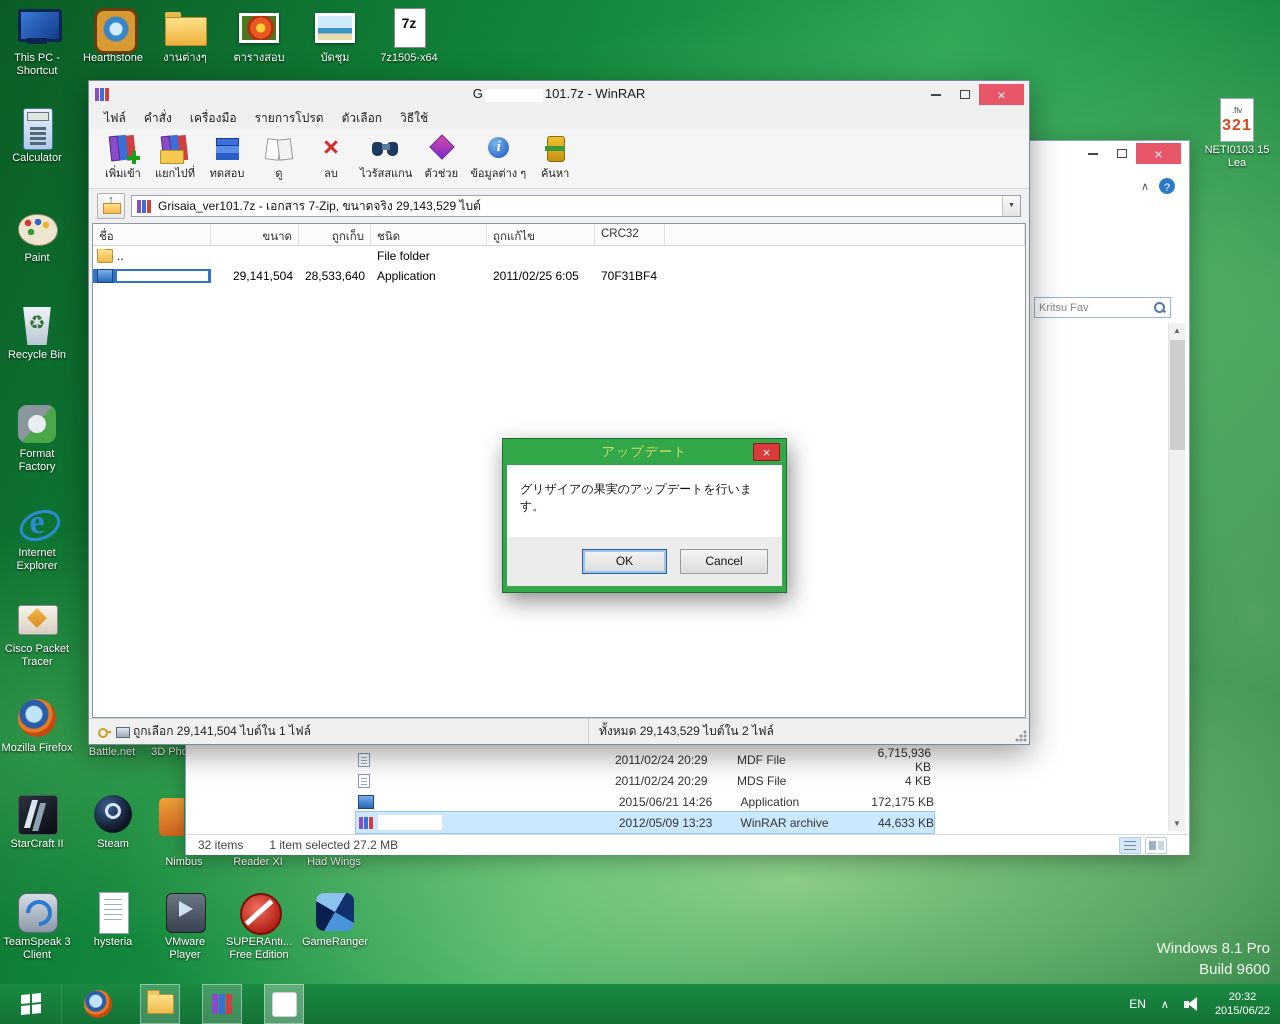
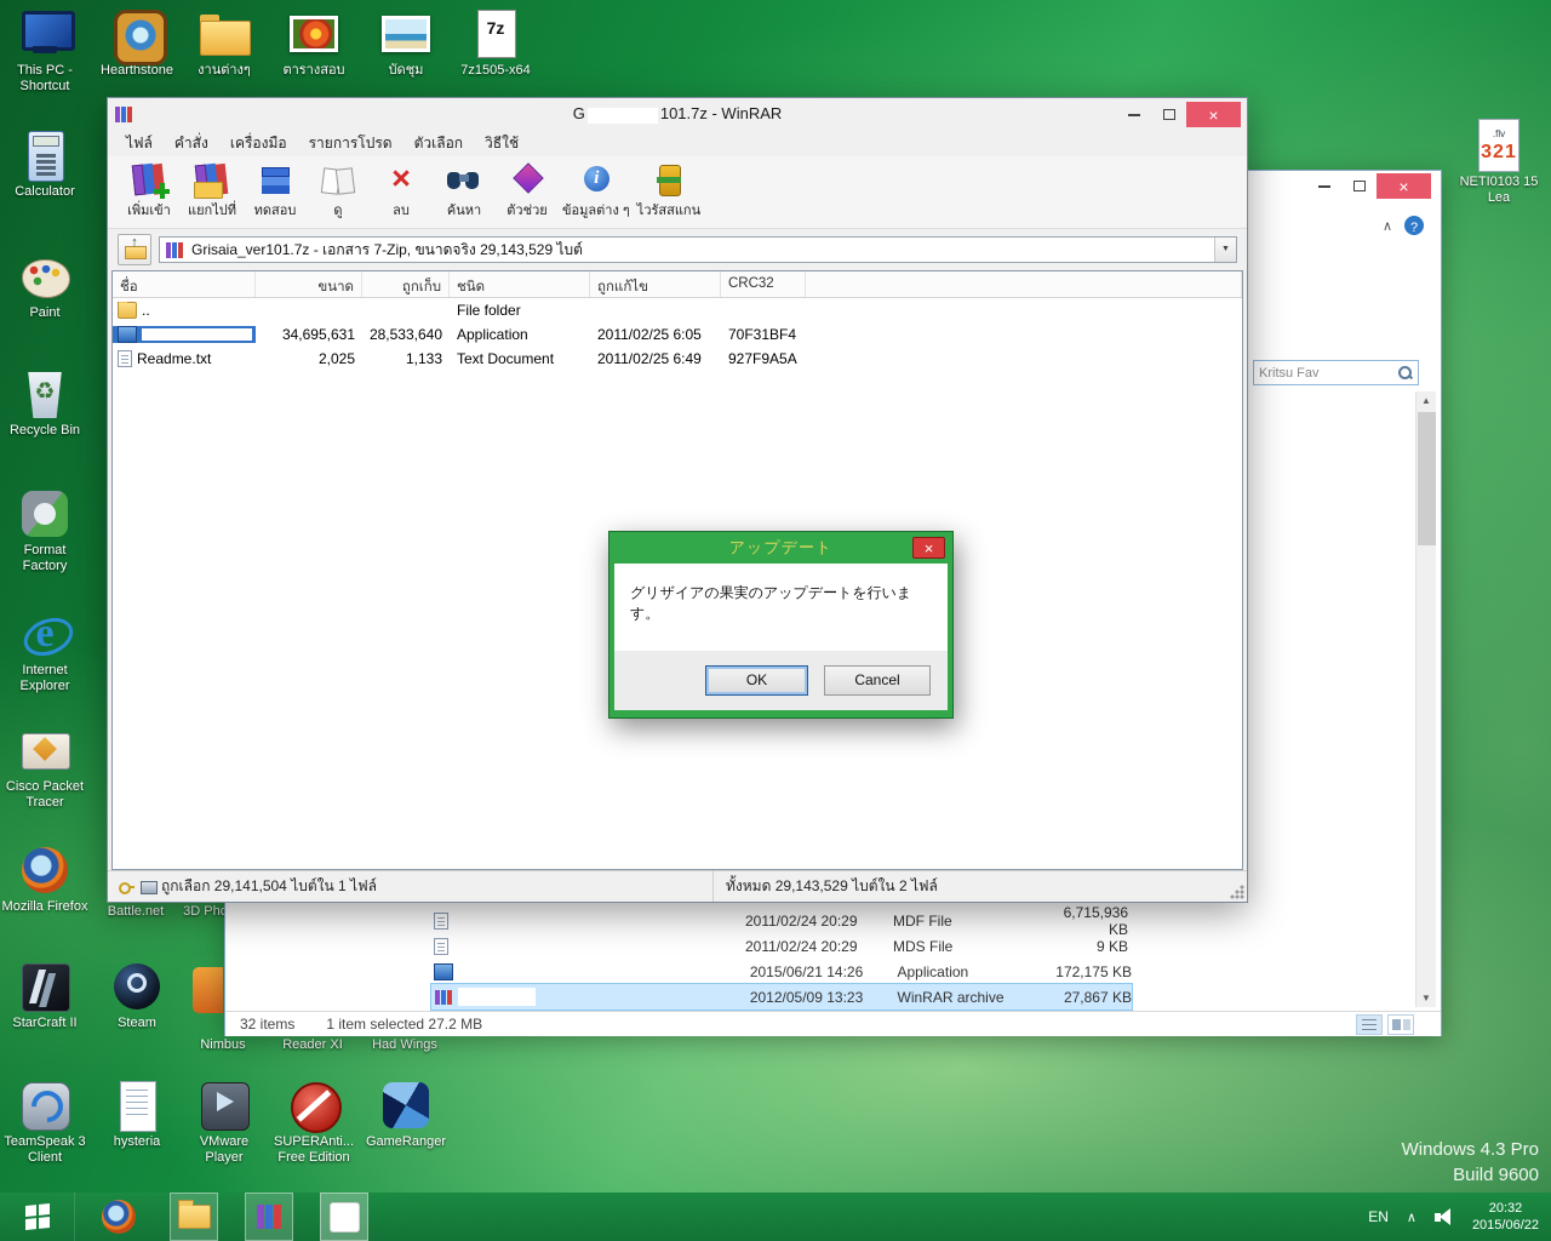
  This PC - Shortcut
  Hearthstone
  งานต่างๆ
  ตารางสอบ
  บัดชุม
  7z1505-x64
  Calculator
  Paint
  Recycle Bin
  Format Factory
  Internet Explorer
  Cisco Packet Tracer
  Mozilla Firefox
  StarCraft II
  TeamSpeak 3 Client
  Steam
  hysteria
  VMware Player
  SUPERAnti... Free Edition
  GameRanger
  .flv
  321
  NETI0103 15 Lea
  Battle.net
  Nimbus
  Reader XI
  Had Wings
- Windows 8.1 Pro
+ Windows 4.3 Pro
  Build 9600
  Kritsu Fav
  2011/02/24 20:29
  MDF File
  6,715,936 KB
  2011/02/24 20:29
  MDS File
- 4 KB
+ 9 KB
  2015/06/21 14:26
  Application
  172,175 KB
  2012/05/09 13:23
  WinRAR archive
- 44,633 KB
+ 27,867 KB
  32 items
  1 item selected 27.2 MB
  G 101.7z - WinRAR
  ไฟล์
  คำสั่ง
  เครื่องมือ
  รายการโปรด
  ตัวเลือก
  วิธีใช้
  เพิ่มเข้า
  แยกไปที่
  ทดสอบ
  ดู
  ลบ
- ไวรัสสแกน
+ ค้นหา
  ตัวช่วย
  ข้อมูลต่าง ๆ
- ค้นหา
+ ไวรัสสแกน
  Grisaia_ver101.7z - เอกสาร 7-Zip, ขนาดจริง 29,143,529 ไบต์
  ชื่อ
  ขนาด
  ถูกเก็บ
  ชนิด
  ถูกแก้ไข
  CRC32
  ..
  File folder
- 29,141,504
+ 34,695,631
  28,533,640
  Application
  2011/02/25 6:05
  70F31BF4
+ Readme.txt
+ 2,025
+ 1,133
+ Text Document
+ 2011/02/25 6:49
+ 927F9A5A
  ถูกเลือก 29,141,504 ไบต์ใน 1 ไฟล์
  ทั้งหมด 29,143,529 ไบต์ใน 2 ไฟล์
  アップデート
  グリザイアの果実のアップデートを行います。
  OK
  Cancel
  EN
  20:32
  2015/06/22
